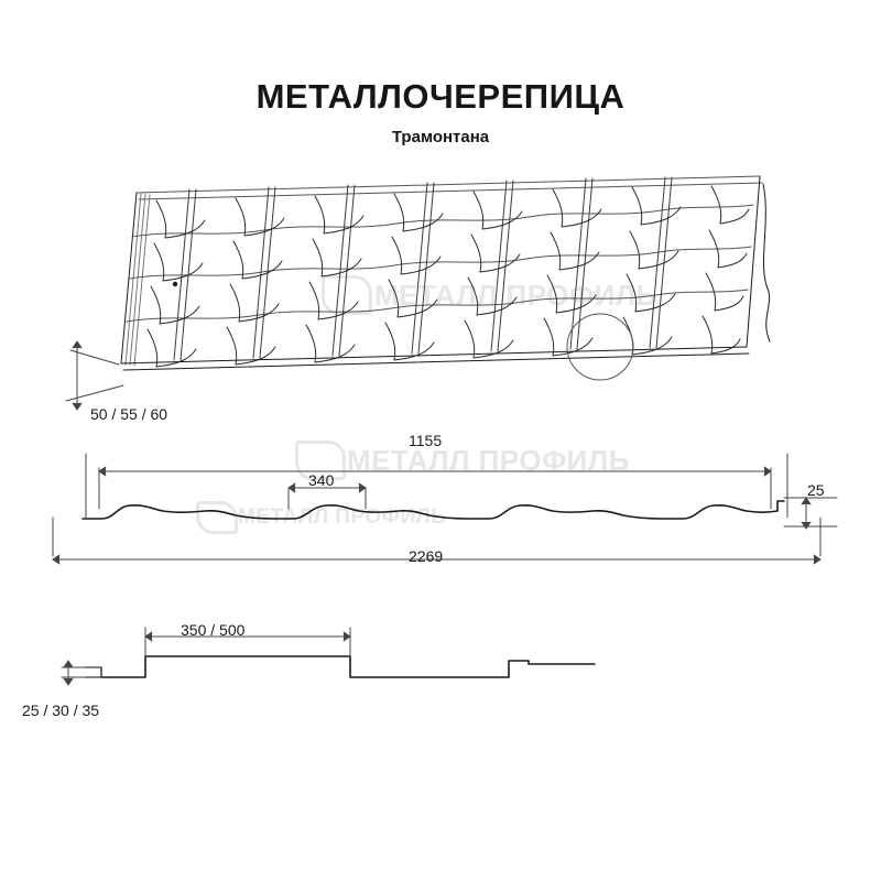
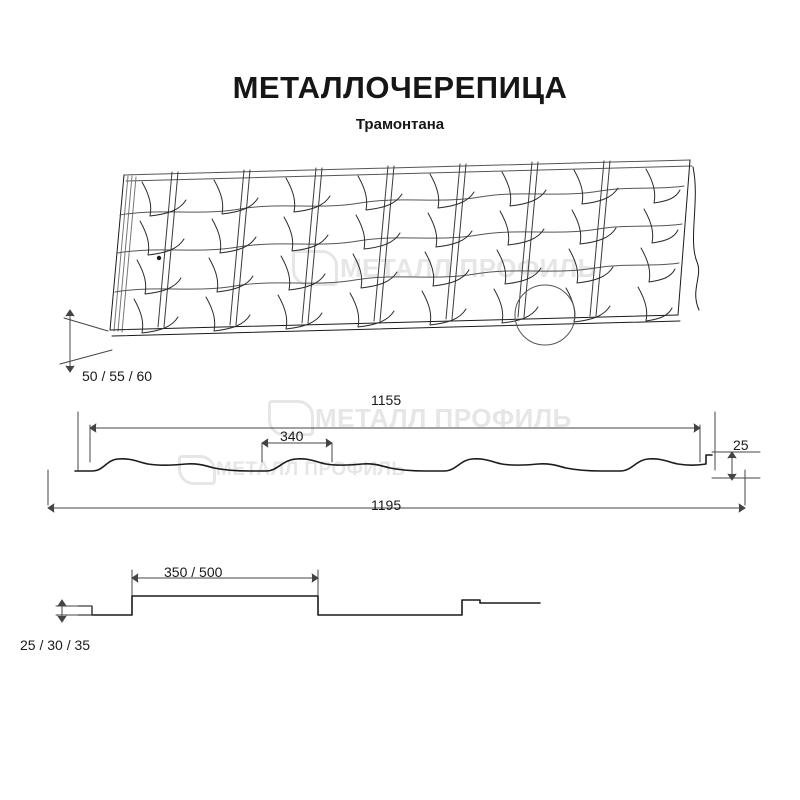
  МЕТАЛЛ ПРОИЛЬ
  МЕТАЛЛ ПРОФИЛЬ
  ЕТАЛЛ ПРОФИЛ
  МЕТАЛЛОЧЕРЕПИЦА
  Трамонтана
  50 / 55 / 60
  1155
  340
  25
- 2269
+ 1195
  350 / 500
  25 / 30 / 35
